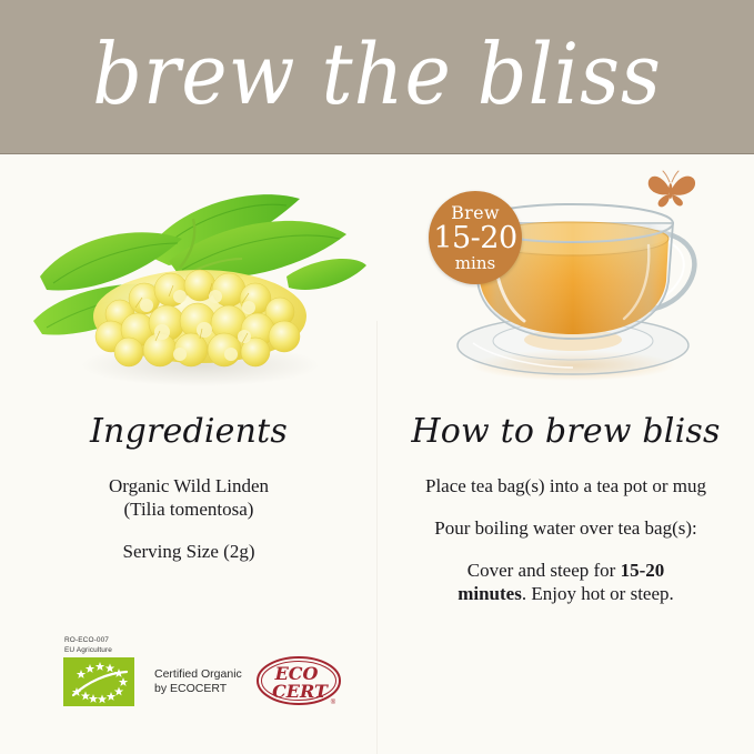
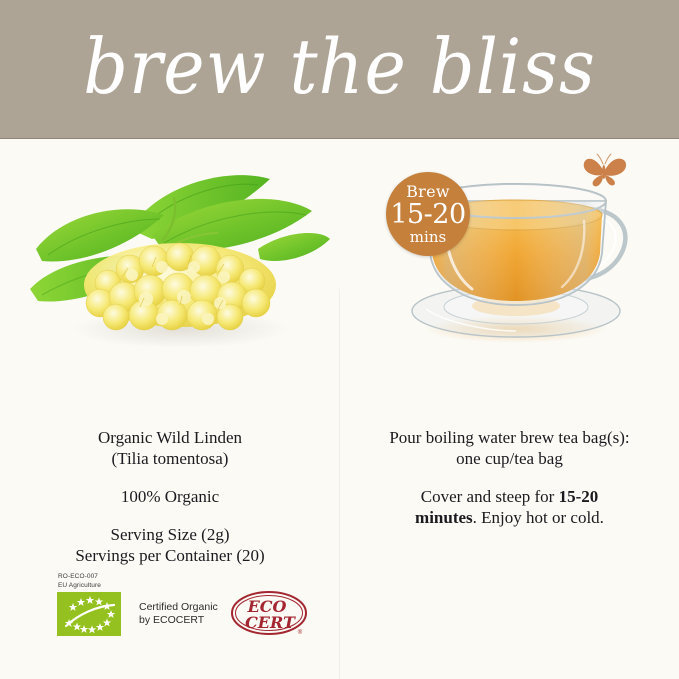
  brew the bliss
- Ingredients
  Organic Wild Linden
  (Tilia tomentosa)
+ 100% Organic
  Serving Size (2g)
+ Servings per Container (20)
  Certified Organic
  by ECOCERT
  ECO
  CERT
  Brew
  15-20
  mins
- How to brew bliss
- Place tea bag(s) into a tea pot or mug
- Pour boiling water over tea bag(s):
+ Pour boiling water brew tea bag(s):
+ one cup/tea bag
  Cover and steep for 15-20
- minutes. Enjoy hot or steep.
+ minutes. Enjoy hot or cold.
